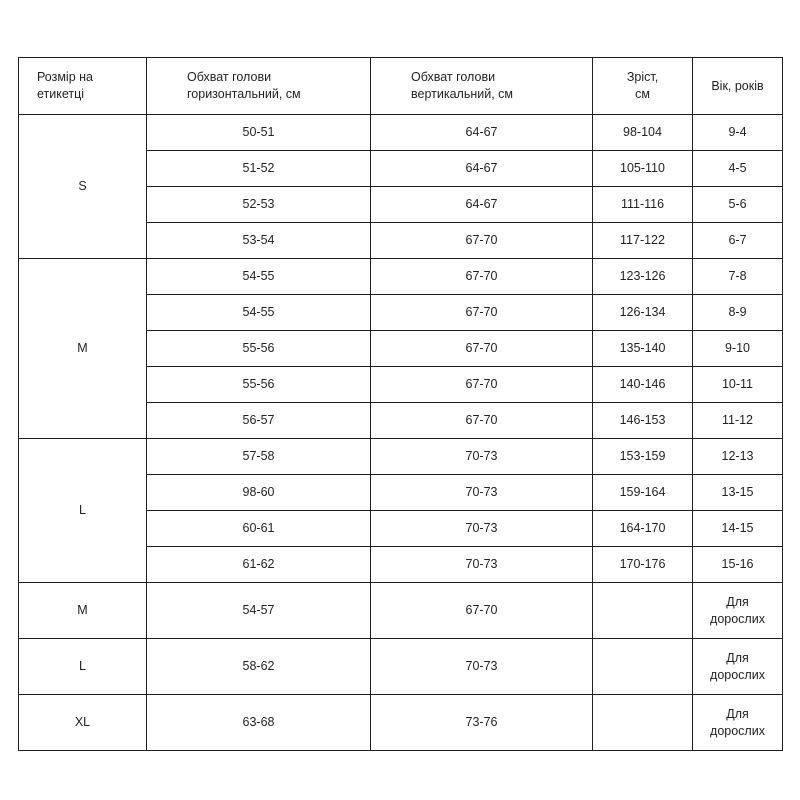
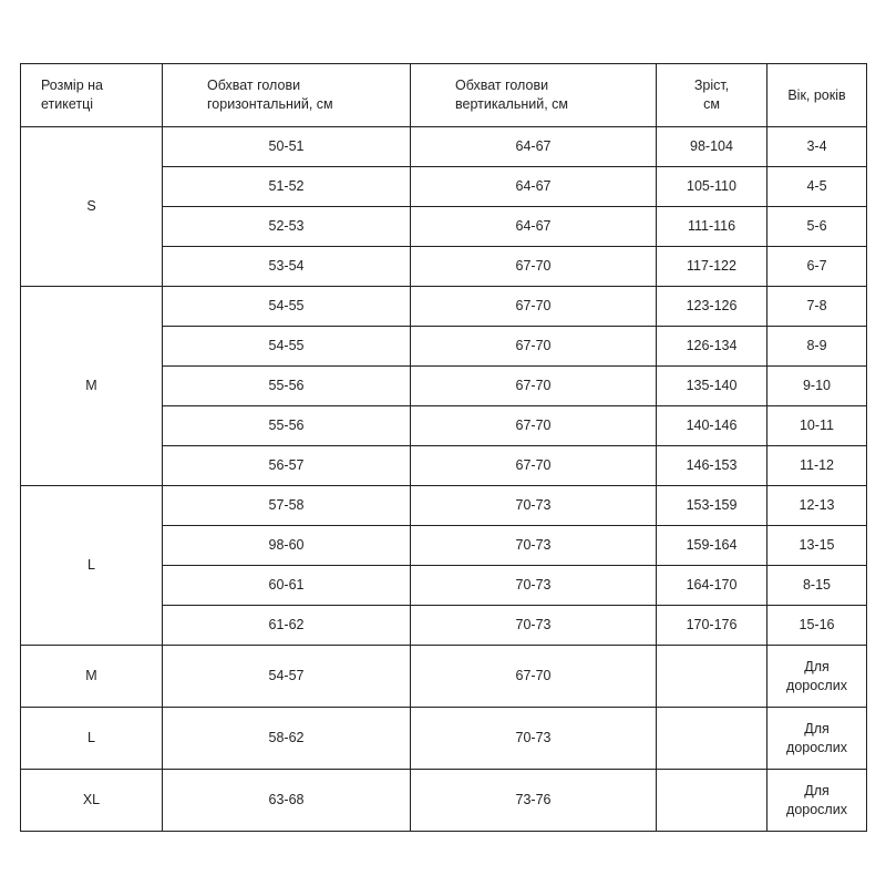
  Розмір на етикетці	Обхват голови горизонтальний, см	Обхват голови вертикальний, см	Зріст, см	Вік, років
- S	50-51	64-67	98-104	9-4
+ S	50-51	64-67	98-104	3-4
  51-52	64-67	105-110	4-5
  52-53	64-67	111-116	5-6
  53-54	67-70	117-122	6-7
  M	54-55	67-70	123-126	7-8
  54-55	67-70	126-134	8-9
  55-56	67-70	135-140	9-10
  55-56	67-70	140-146	10-11
  56-57	67-70	146-153	11-12
  L	57-58	70-73	153-159	12-13
  98-60	70-73	159-164	13-15
- 60-61	70-73	164-170	14-15
+ 60-61	70-73	164-170	8-15
  61-62	70-73	170-176	15-16
  M	54-57	67-70		Для дорослих
  L	58-62	70-73		Для дорослих
  XL	63-68	73-76		Для дорослих
